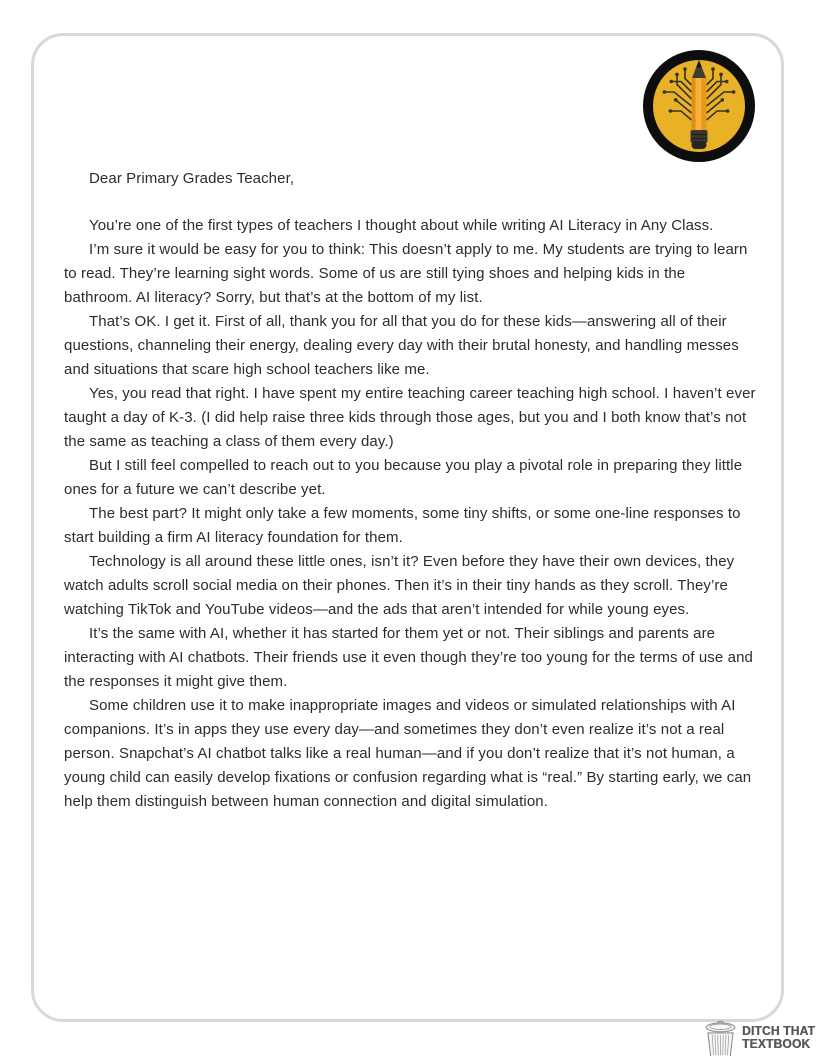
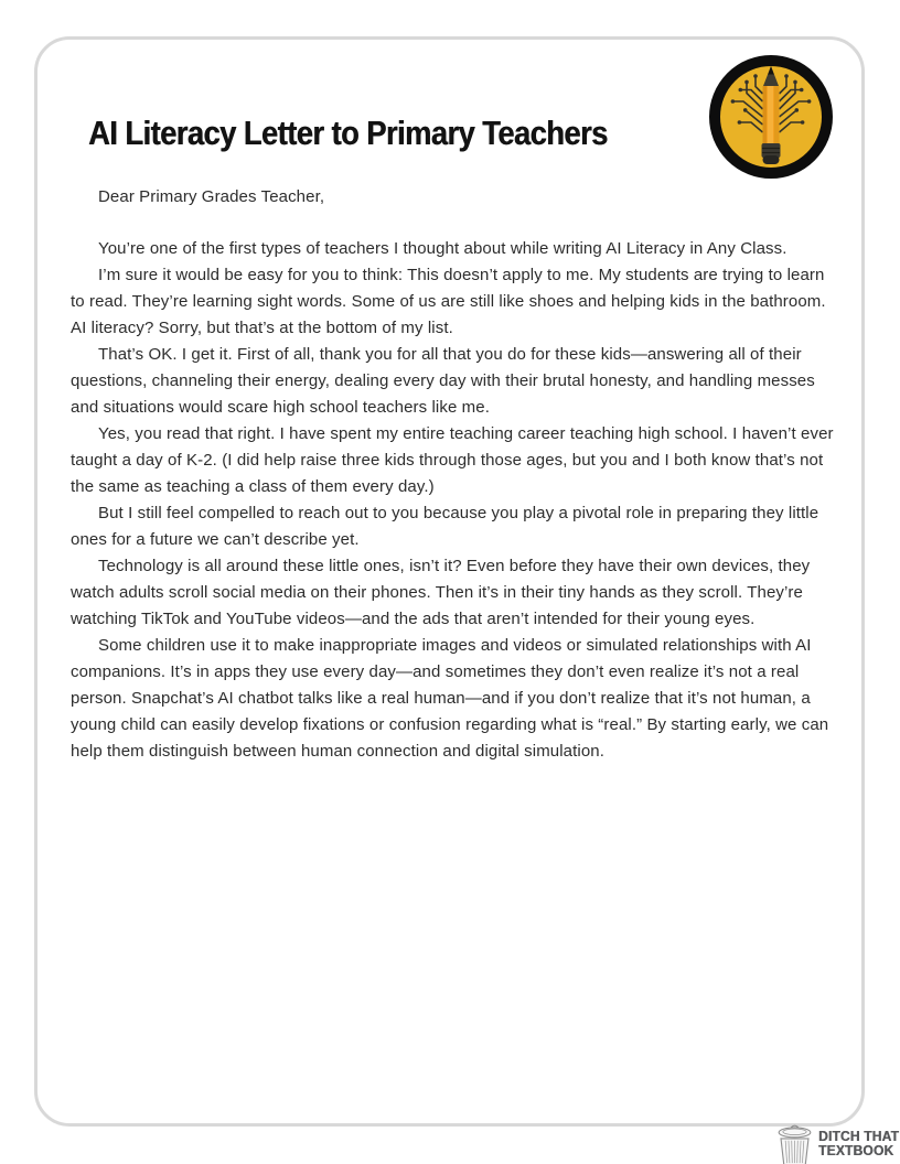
+ AI Literacy Letter to Primary Teachers
  Dear Primary Grades Teacher,
  You’re one of the first types of teachers I thought about while writing AI Literacy in Any Class.
- I’m sure it would be easy for you to think: This doesn’t apply to me. My students are trying to learn to read. They’re learning sight words. Some of us are still tying shoes and helping kids in the bathroom. AI literacy? Sorry, but that’s at the bottom of my list.
+ I’m sure it would be easy for you to think: This doesn’t apply to me. My students are trying to learn to read. They’re learning sight words. Some of us are still like shoes and helping kids in the bathroom. AI literacy? Sorry, but that’s at the bottom of my list.
- That’s OK. I get it. First of all, thank you for all that you do for these kids—answering all of their questions, channeling their energy, dealing every day with their brutal honesty, and handling messes and situations that scare high school teachers like me.
+ That’s OK. I get it. First of all, thank you for all that you do for these kids—answering all of their questions, channeling their energy, dealing every day with their brutal honesty, and handling messes and situations would scare high school teachers like me.
- Yes, you read that right. I have spent my entire teaching career teaching high school. I haven’t ever taught a day of K-3. (I did help raise three kids through those ages, but you and I both know that’s not the same as teaching a class of them every day.)
+ Yes, you read that right. I have spent my entire teaching career teaching high school. I haven’t ever taught a day of K-2. (I did help raise three kids through those ages, but you and I both know that’s not the same as teaching a class of them every day.)
  But I still feel compelled to reach out to you because you play a pivotal role in preparing they little ones for a future we can’t describe yet.
- The best part? It might only take a few moments, some tiny shifts, or some one-line responses to start building a firm AI literacy foundation for them.
- Technology is all around these little ones, isn’t it? Even before they have their own devices, they watch adults scroll social media on their phones. Then it’s in their tiny hands as they scroll. They’re watching TikTok and YouTube videos—and the ads that aren’t intended for while young eyes.
+ Technology is all around these little ones, isn’t it? Even before they have their own devices, they watch adults scroll social media on their phones. Then it’s in their tiny hands as they scroll. They’re watching TikTok and YouTube videos—and the ads that aren’t intended for their young eyes.
- It’s the same with AI, whether it has started for them yet or not. Their siblings and parents are interacting with AI chatbots. Their friends use it even though they’re too young for the terms of use and the responses it might give them.
  Some children use it to make inappropriate images and videos or simulated relationships with AI companions. It’s in apps they use every day—and sometimes they don’t even realize it’s not a real person. Snapchat’s AI chatbot talks like a real human—and if you don’t realize that it’s not human, a young child can easily develop fixations or confusion regarding what is “real.” By starting early, we can help them distinguish between human connection and digital simulation.
  DITCH THAT
  TEXTBOOK
